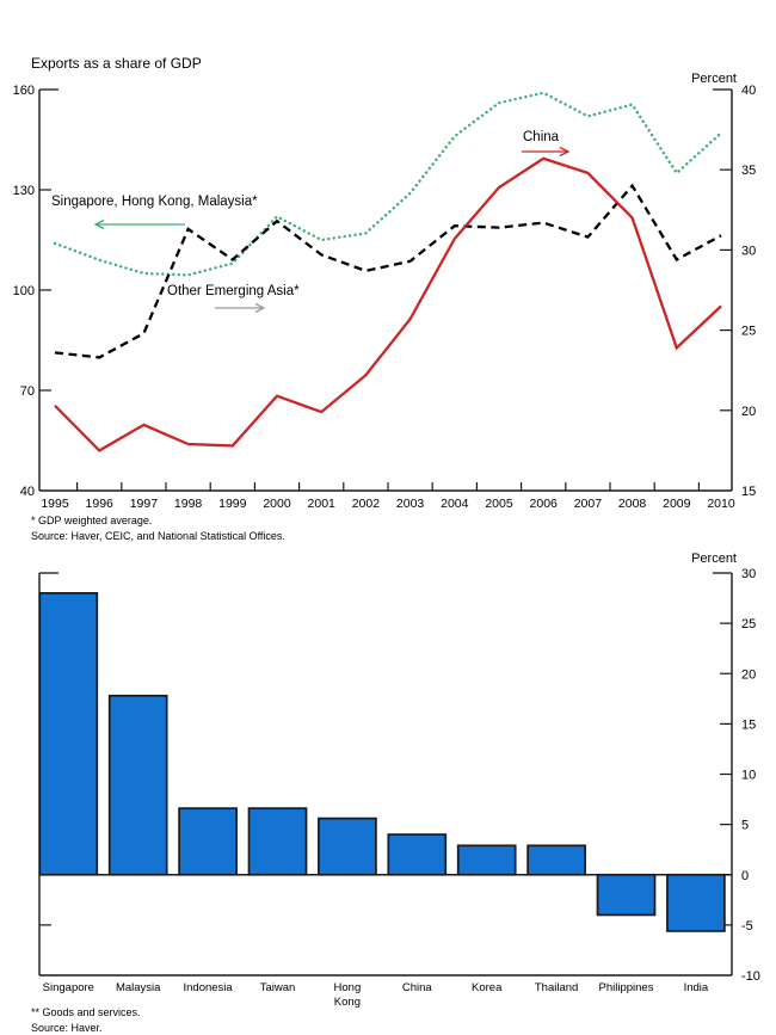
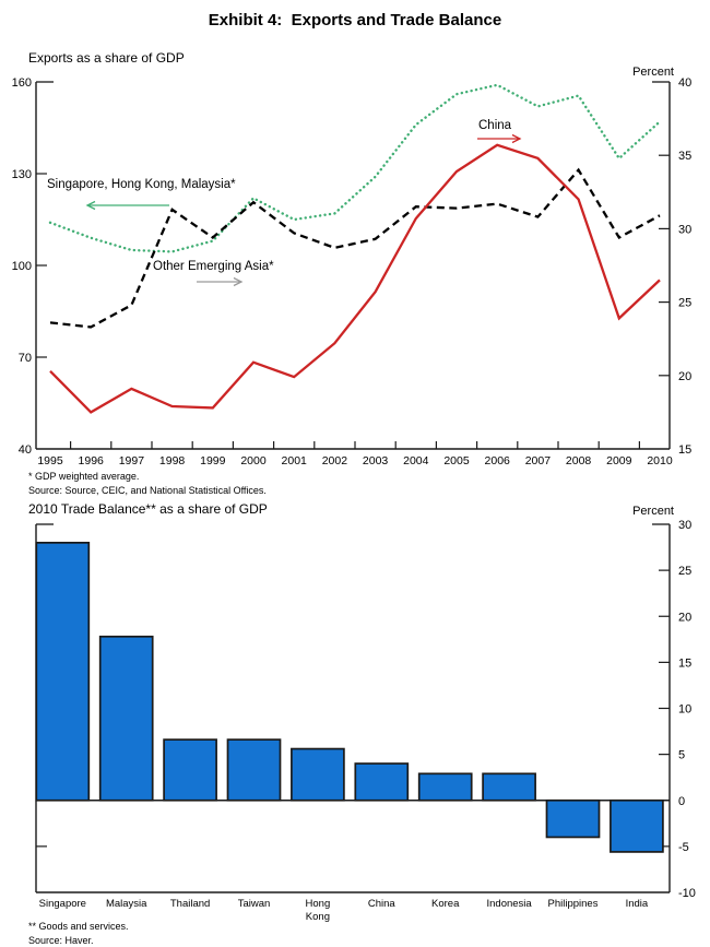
+ Exhibit 4: Exports and Trade Balance
  Exports as a share of GDP
  Percent
  160
  130
  100
  70
  40
  40
  35
  30
  25
  20
  15
  1995
  1996
  1997
  1998
  1999
  2000
  2001
  2002
  2003
  2004
  2005
  2006
  2007
  2008
  2009
  2010
  Singapore, Hong Kong, Malaysia*
  Other Emerging Asia*
  China
  30
  25
  20
  15
  10
  5
  0
  -5
  -10
  Singapore
  Malaysia
- Indonesia
+ Thailand
  Taiwan
  Hong
  Kong
  China
  Korea
- Thailand
+ Indonesia
  Philippines
  India
  * GDP weighted average.
- Source: Haver, CEIC, and National Statistical Offices.
+ Source: Source, CEIC, and National Statistical Offices.
+ 2010 Trade Balance** as a share of GDP
  Percent
  ** Goods and services.
  Source: Haver.
